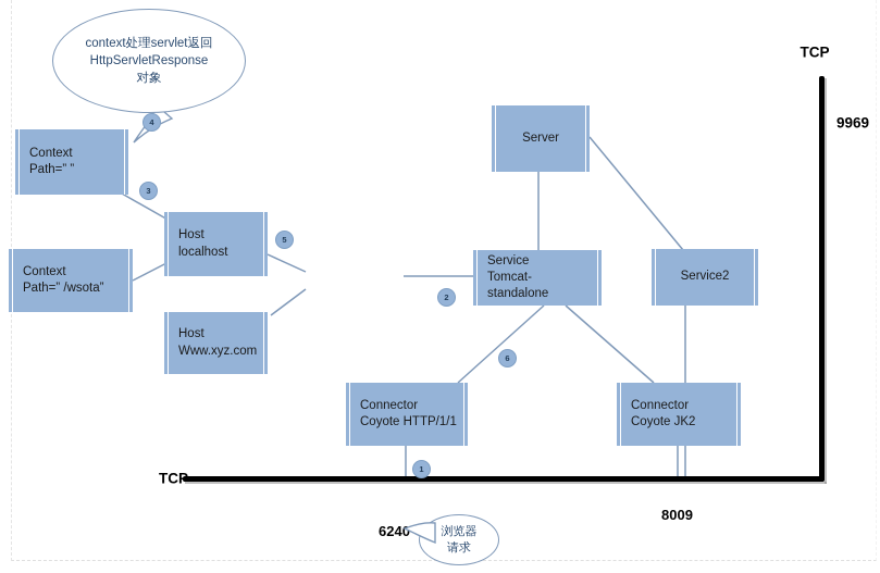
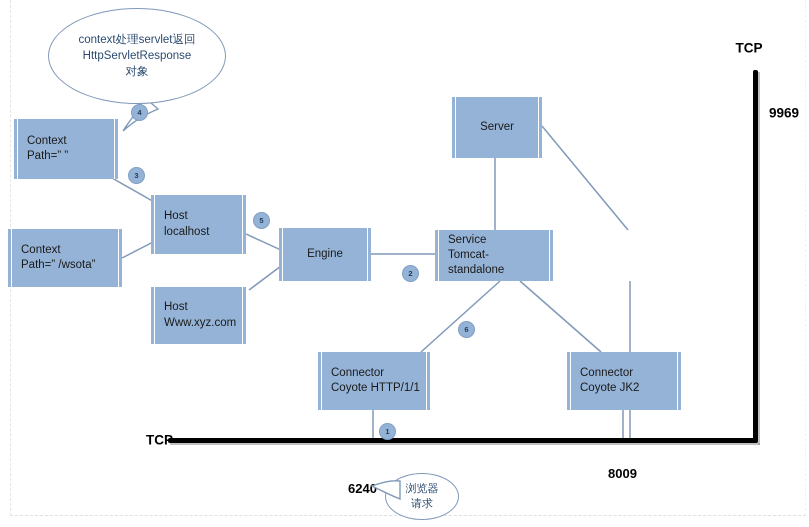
  Context
  Path=” ”
  Context
  Path=” /wsota”
  Host
  localhost
  Host
  Www.xyz.com
+ Engine
  Service
  Tomcat-standalone
  Server
- Service2
  Connector
  Coyote HTTP/1/1
  Connector
  Coyote JK2
  1
  2
  3
  4
  5
  6
  context处理servlet返回
  HttpServletResponse
  对象
  浏览器
  请求
  TCP
  TCP
  9969
  6240
  8009
